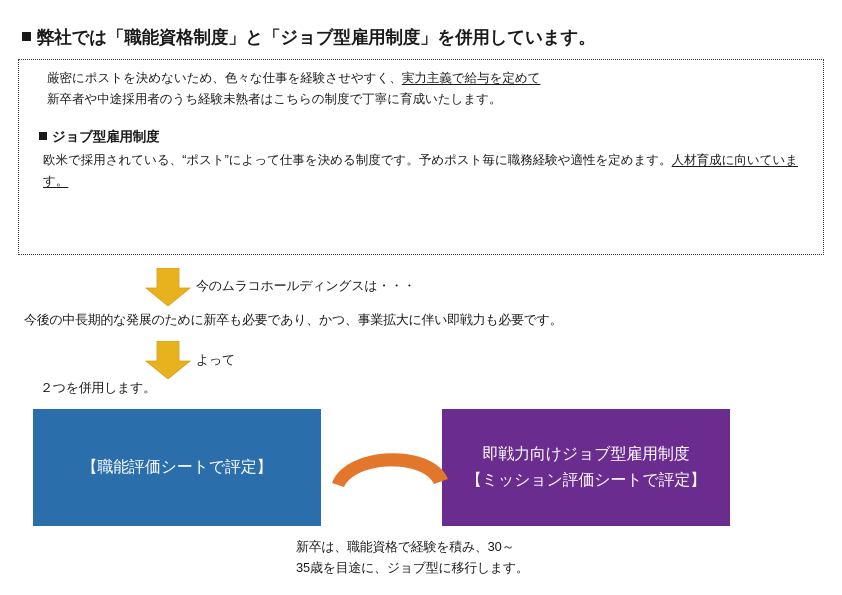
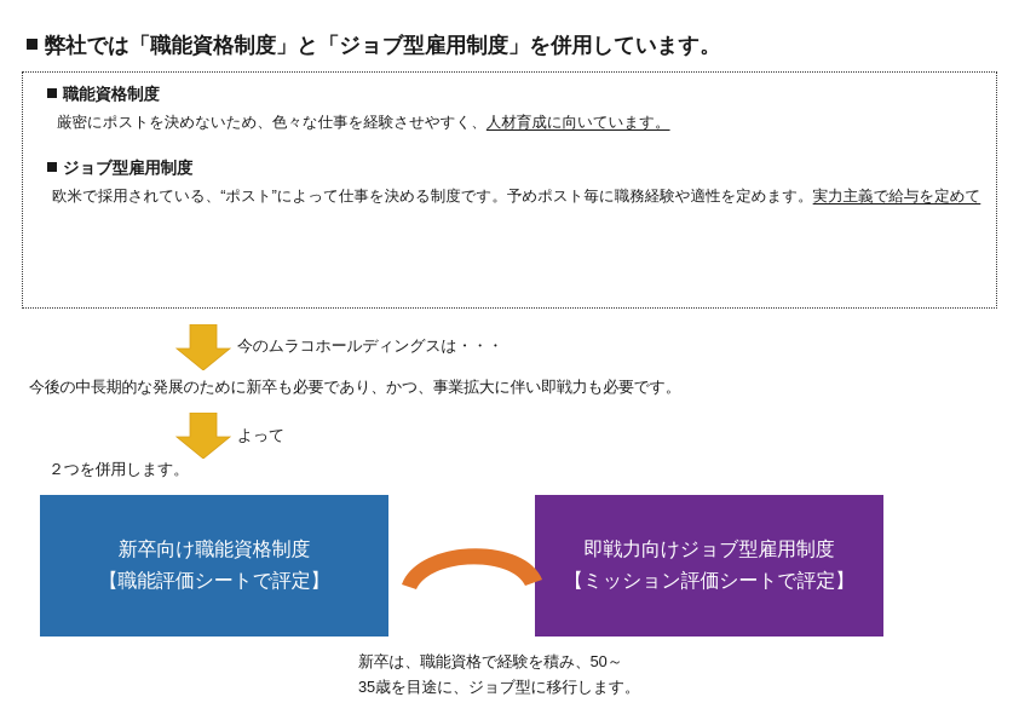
  弊社では「職能資格制度」と「ジョブ型雇用制度」を併用しています。
+ 職能資格制度
- 厳密にポストを決めないため、色々な仕事を経験させやすく、実力主義で給与を定めて
+ 厳密にポストを決めないため、色々な仕事を経験させやすく、人材育成に向いています。
- 新卒者や中途採用者のうち経験未熟者はこちらの制度で丁寧に育成いたします。
  ジョブ型雇用制度
- 欧米で採用されている、“ポスト”によって仕事を決める制度です。予めポスト毎に職務経験や適性を定めます。人材育成に向いています。
+ 欧米で採用されている、“ポスト”によって仕事を決める制度です。予めポスト毎に職務経験や適性を定めます。実力主義で給与を定めて
  今のムラコホールディングスは・・・
  今後の中長期的な発展のために新卒も必要であり、かつ、事業拡大に伴い即戦力も必要です。
  よって
  ２つを併用します。
+ 新卒向け職能資格制度
  【職能評価シートで評定】
  即戦力向けジョブ型雇用制度
  【ミッション評価シートで評定】
- 新卒は、職能資格で経験を積み、30～
+ 新卒は、職能資格で経験を積み、50～
  35歳を目途に、ジョブ型に移行します。
